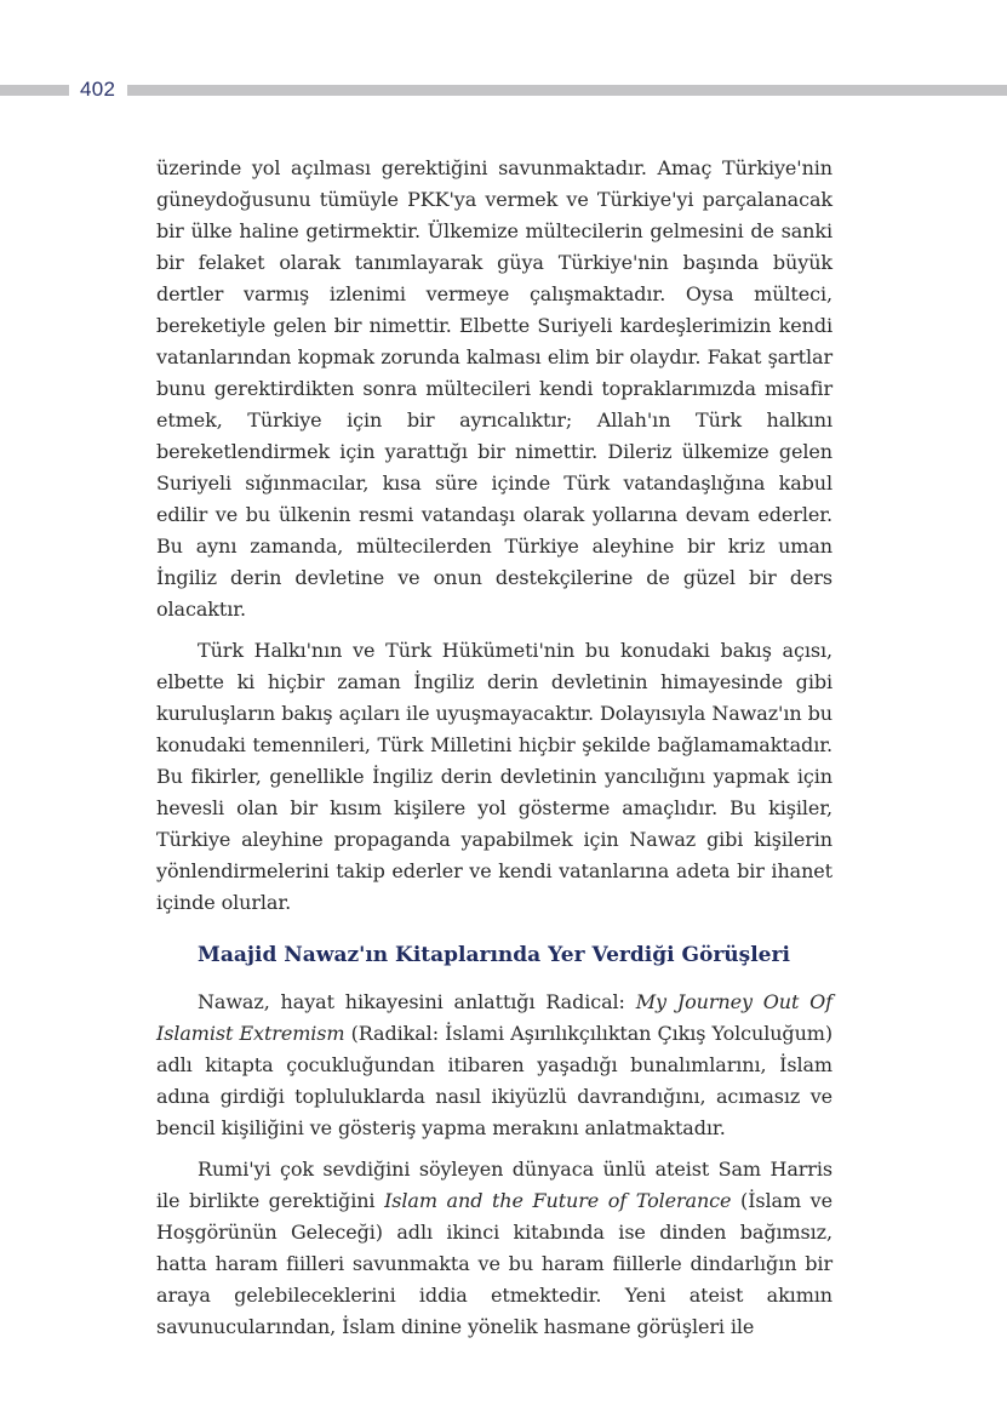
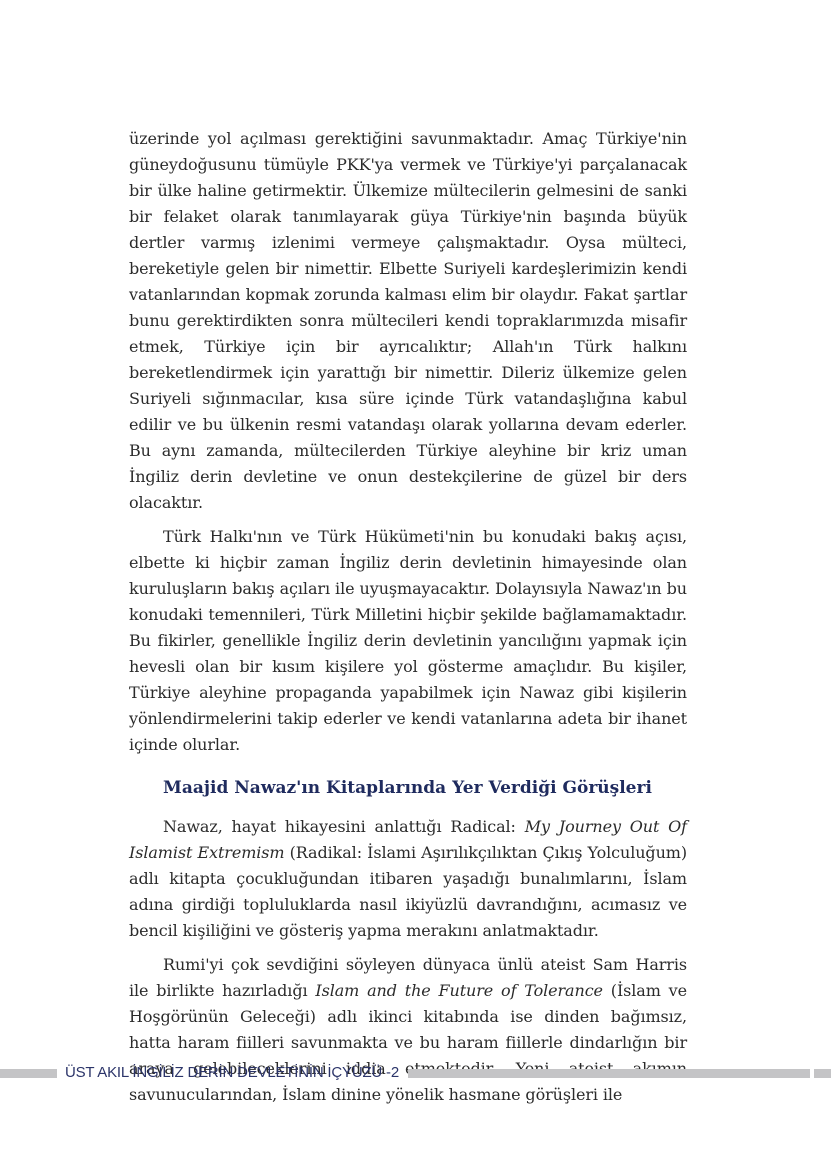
- 402
  üzerinde yol açılması gerektiğini savunmaktadır. Amaç Türkiye'nin güneydoğusunu tümüyle PKK'ya vermek ve Türkiye'yi parçalanacak bir ülke haline getirmektir. Ülkemize mültecilerin gelmesini de sanki bir felaket olarak tanımlayarak güya Türkiye'nin başında büyük dertler varmış izlenimi vermeye çalışmaktadır. Oysa mülteci, bereketiyle gelen bir nimettir. Elbette Suriyeli kardeşlerimizin kendi vatanlarından kopmak zorunda kalması elim bir olaydır. Fakat şartlar bunu gerektirdikten sonra mültecileri kendi topraklarımızda misafir etmek, Türkiye için bir ayrıcalıktır; Allah'ın Türk halkını bereketlendirmek için yarattığı bir nimettir. Dileriz ülkemize gelen Suriyeli sığınmacılar, kısa süre içinde Türk vatandaşlığına kabul edilir ve bu ülkenin resmi vatandaşı olarak yollarına devam ederler. Bu aynı zamanda, mültecilerden Türkiye aleyhine bir kriz uman İngiliz derin devletine ve onun destekçilerine de güzel bir ders olacaktır.
- Türk Halkı'nın ve Türk Hükümeti'nin bu konudaki bakış açısı, elbette ki hiçbir zaman İngiliz derin devletinin himayesinde gibi kuruluşların bakış açıları ile uyuşmayacaktır. Dolayısıyla Nawaz'ın bu konudaki temennileri, Türk Milletini hiçbir şekilde bağlamamaktadır. Bu fikirler, genellikle İngiliz derin devletinin yancılığını yapmak için hevesli olan bir kısım kişilere yol gösterme amaçlıdır. Bu kişiler, Türkiye aleyhine propaganda yapabilmek için Nawaz gibi kişilerin yönlendirmelerini takip ederler ve kendi vatanlarına adeta bir ihanet içinde olurlar.
+ Türk Halkı'nın ve Türk Hükümeti'nin bu konudaki bakış açısı, elbette ki hiçbir zaman İngiliz derin devletinin himayesinde olan kuruluşların bakış açıları ile uyuşmayacaktır. Dolayısıyla Nawaz'ın bu konudaki temennileri, Türk Milletini hiçbir şekilde bağlamamaktadır. Bu fikirler, genellikle İngiliz derin devletinin yancılığını yapmak için hevesli olan bir kısım kişilere yol gösterme amaçlıdır. Bu kişiler, Türkiye aleyhine propaganda yapabilmek için Nawaz gibi kişilerin yönlendirmelerini takip ederler ve kendi vatanlarına adeta bir ihanet içinde olurlar.
  Maajid Nawaz'ın Kitaplarında Yer Verdiği Görüşleri
  Nawaz, hayat hikayesini anlattığı Radical: My Journey Out Of Islamist Extremism (Radikal: İslami Aşırılıkçılıktan Çıkış Yolculuğum) adlı kitapta çocukluğundan itibaren yaşadığı bunalımlarını, İslam adına girdiği topluluklarda nasıl ikiyüzlü davrandığını, acımasız ve bencil kişiliğini ve gösteriş yapma merakını anlatmaktadır.
- Rumi'yi çok sevdiğini söyleyen dünyaca ünlü ateist Sam Harris ile birlikte gerektiğini Islam and the Future of Tolerance (İslam ve Hoşgörünün Geleceği) adlı ikinci kitabında ise dinden bağımsız, hatta haram fiilleri savunmakta ve bu haram fiillerle dindarlığın bir araya gelebileceklerini iddia etmektedir. Yeni ateist akımın savunucularından, İslam dinine yönelik hasmane görüşleri ile
+ Rumi'yi çok sevdiğini söyleyen dünyaca ünlü ateist Sam Harris ile birlikte hazırladığı Islam and the Future of Tolerance (İslam ve Hoşgörünün Geleceği) adlı ikinci kitabında ise dinden bağımsız, hatta haram fiilleri savunmakta ve bu haram fiillerle dindarlığın bir araya gelebileceklerini iddia savunucularından, İslam dinine yönelik hasmane görüşleri ile
+ ÜST AKIL İNGİLİZ DERİN DEVLETİNİN İÇYÜZÜ -2
